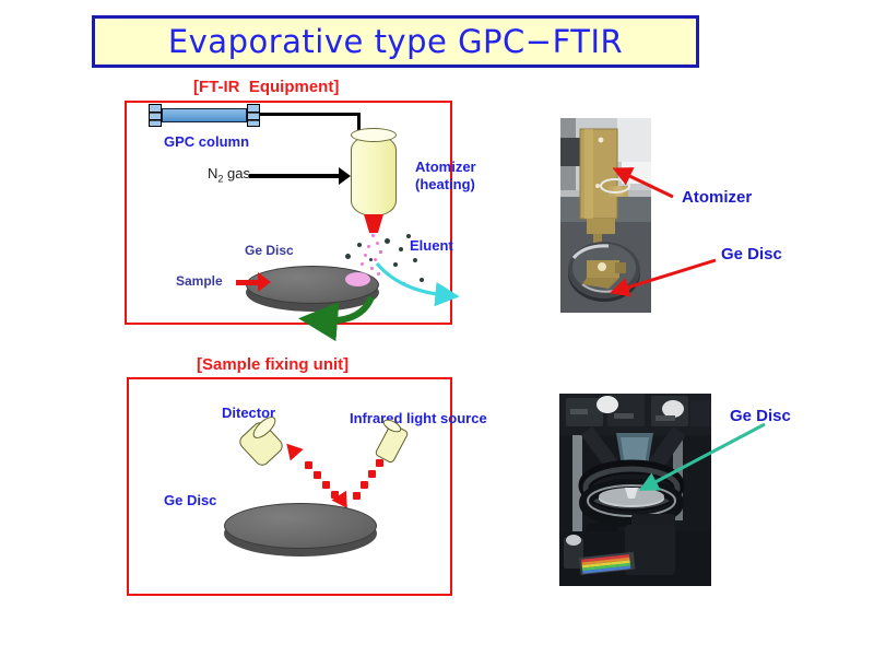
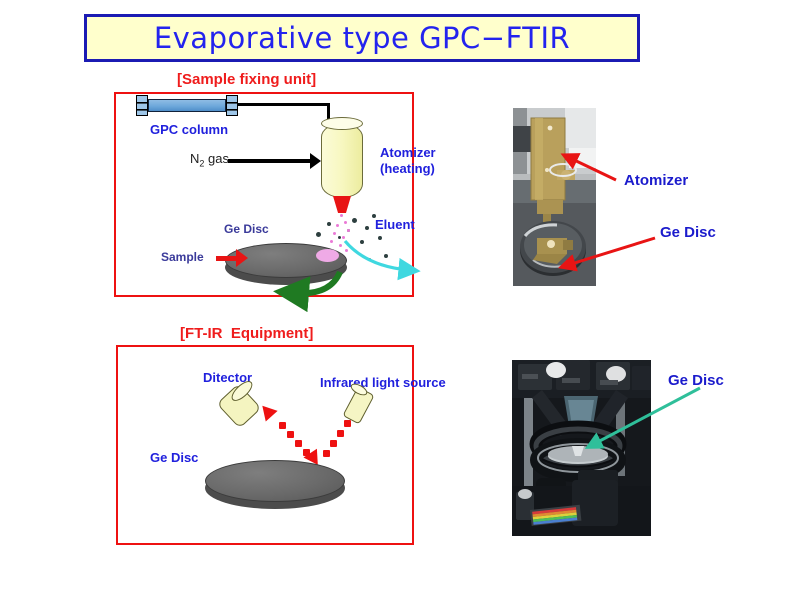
  Evaporative type GPC−FTIR
- [FT-IR Equipment]
+ [Sample fixing unit]
  GPC column
  N2 gas
  Atomizer
  (heating)
  Ge Disc
  Sample
  Eluent
- [Sample fixing unit]
+ [FT-IR Equipment]
  Ditector
  Infrared light source
  Ge Disc
  Atomizer
  Ge Disc
  Ge Disc
